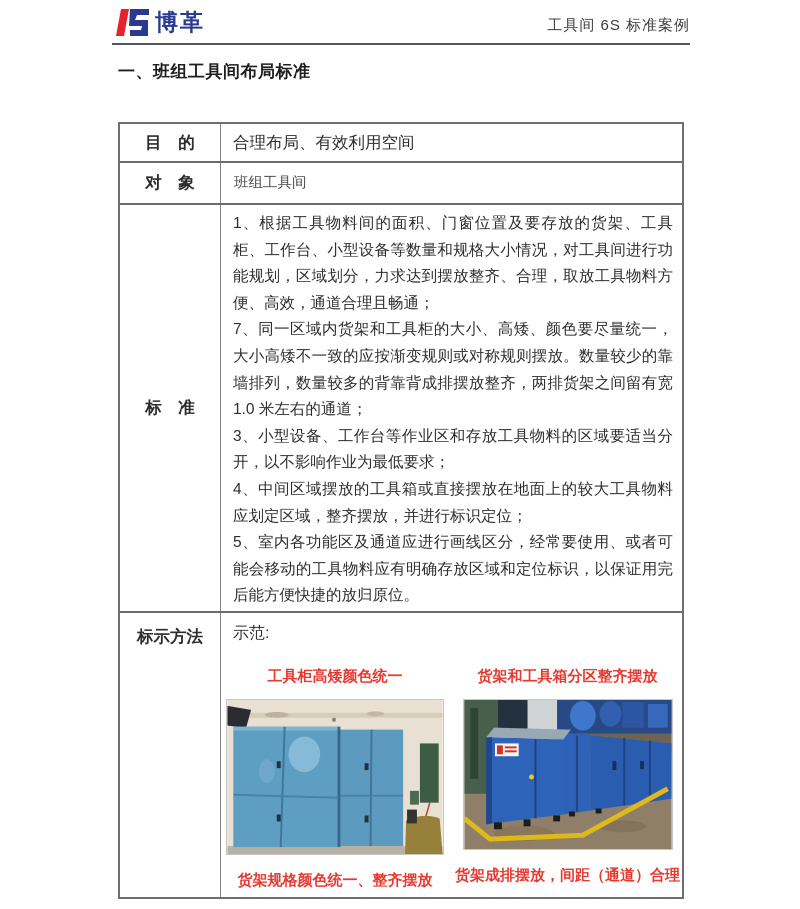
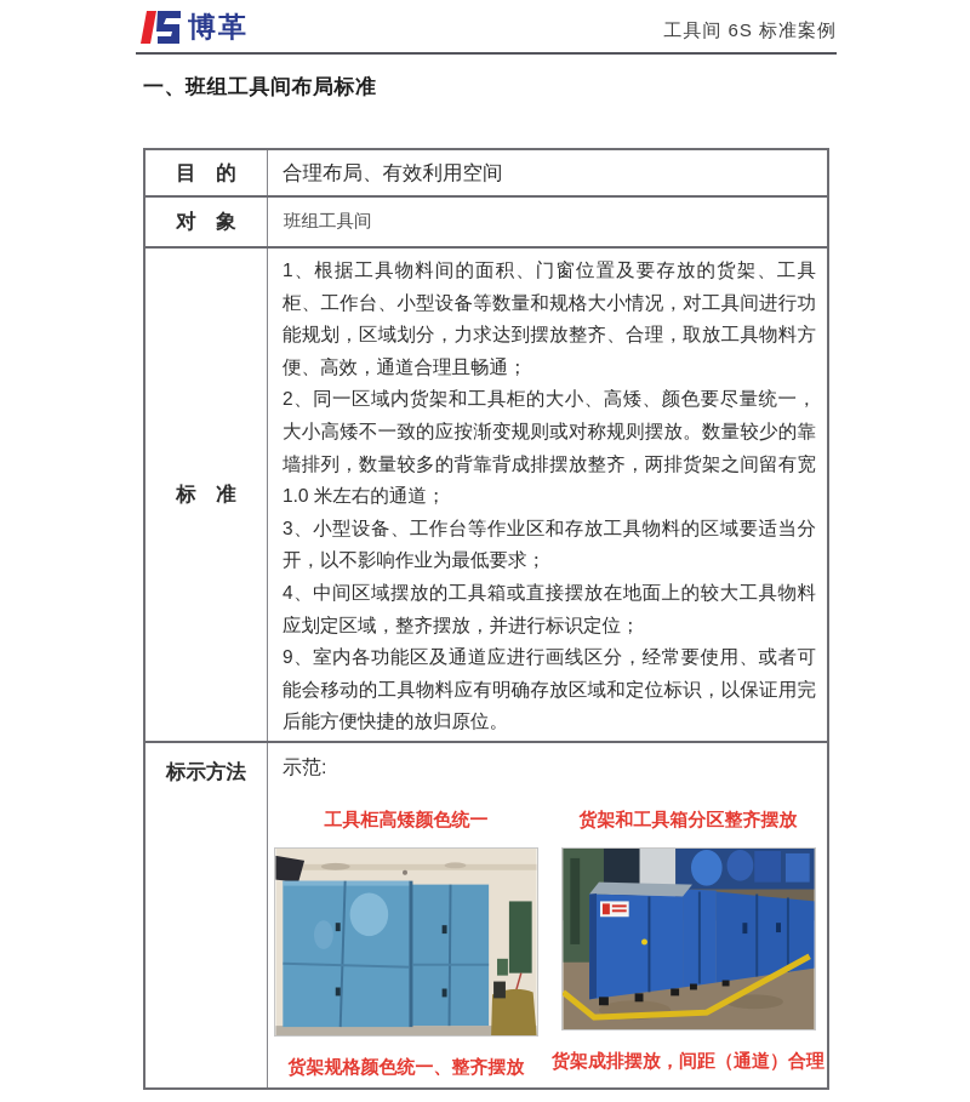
  博革
  工具间 6S 标准案例
  一、班组工具间布局标准
  目 的
  合理布局、有效利用空间
  对 象
  班组工具间
  标 准
  1、根据工具物料间的面积、门窗位置及要存放的货架、工具柜、工作台、小型设备等数量和规格大小情况，对工具间进行功能规划，区域划分，力求达到摆放整齐、合理，取放工具物料方便、高效，通道合理且畅通；
- 7、同一区域内货架和工具柜的大小、高矮、颜色要尽量统一，大小高矮不一致的应按渐变规则或对称规则摆放。数量较少的靠墙排列，数量较多的背靠背成排摆放整齐，两排货架之间留有宽1.0 米左右的通道；
+ 2、同一区域内货架和工具柜的大小、高矮、颜色要尽量统一，大小高矮不一致的应按渐变规则或对称规则摆放。数量较少的靠墙排列，数量较多的背靠背成排摆放整齐，两排货架之间留有宽1.0 米左右的通道；
  3、小型设备、工作台等作业区和存放工具物料的区域要适当分开，以不影响作业为最低要求；
  4、中间区域摆放的工具箱或直接摆放在地面上的较大工具物料应划定区域，整齐摆放，并进行标识定位；
- 5、室内各功能区及通道应进行画线区分，经常要使用、或者可能会移动的工具物料应有明确存放区域和定位标识，以保证用完后能方便快捷的放归原位。
+ 9、室内各功能区及通道应进行画线区分，经常要使用、或者可能会移动的工具物料应有明确存放区域和定位标识，以保证用完后能方便快捷的放归原位。
  标示方法
  示范:
  工具柜高矮颜色统一
  货架规格颜色统一、整齐摆放
  货架和工具箱分区整齐摆放
  货架成排摆放，间距（通道）合理
